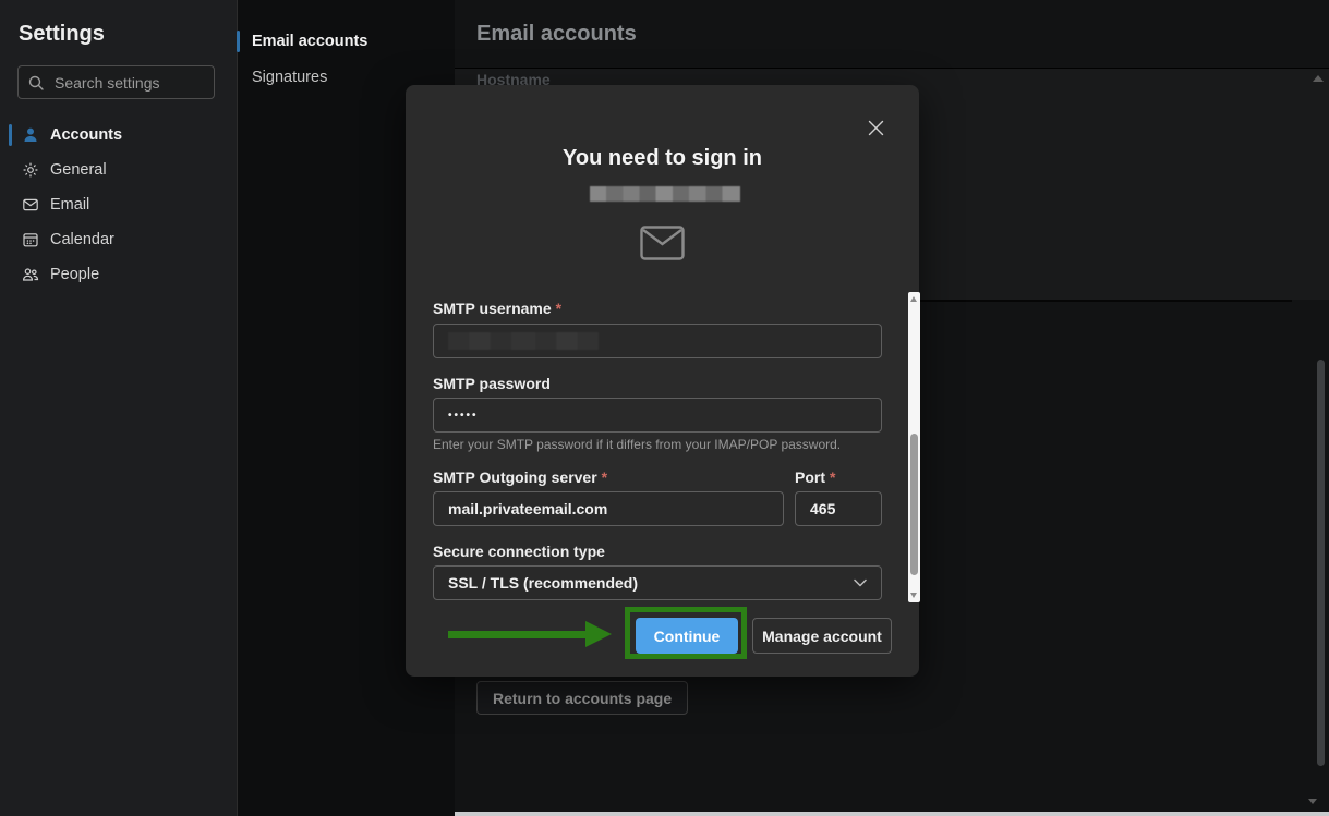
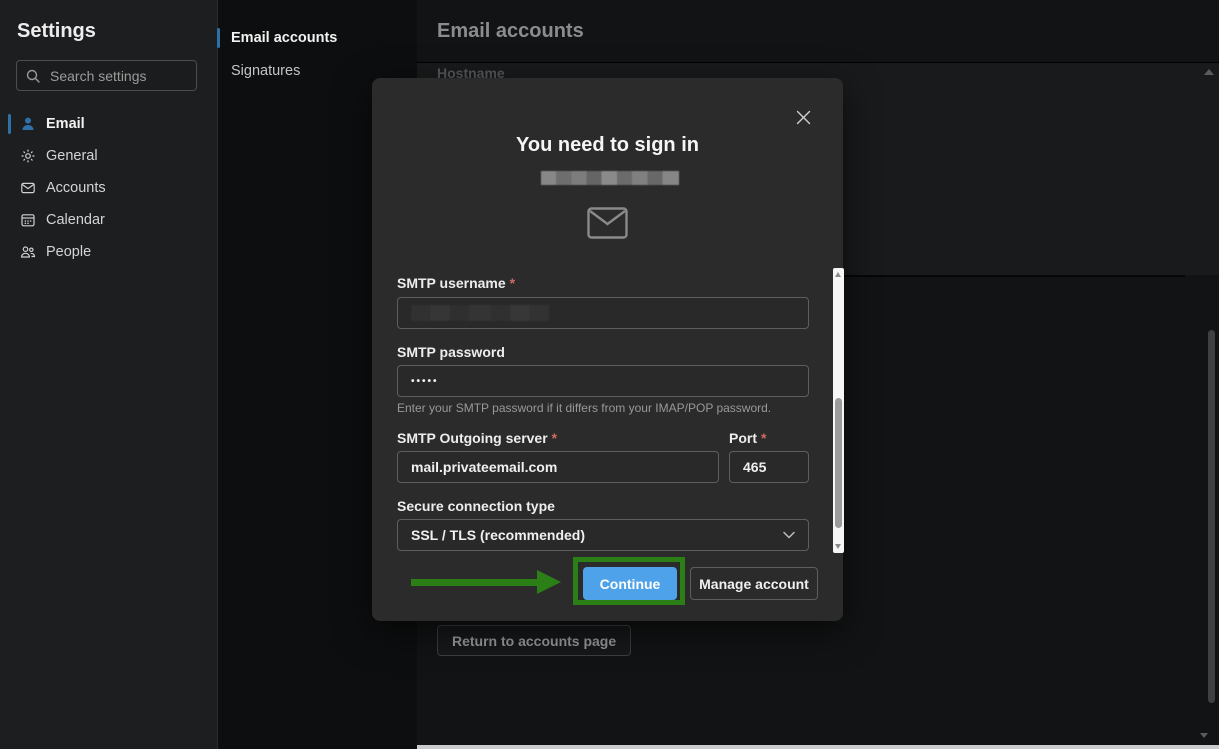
  Email accounts
  Hostname
  Return to accounts page
  Settings
  Search settings
- Accounts
+ Email
  General
- Email
+ Accounts
  Calendar
  People
  Email accounts
  Signatures
  You need to sign in
  SMTP username *
  SMTP password
  •••••
  Enter your SMTP password if it differs from your IMAP/POP password.
  SMTP Outgoing server *
  Port *
  mail.privateemail.com
  465
  Secure connection type
  SSL / TLS (recommended)
  Continue
  Manage account
